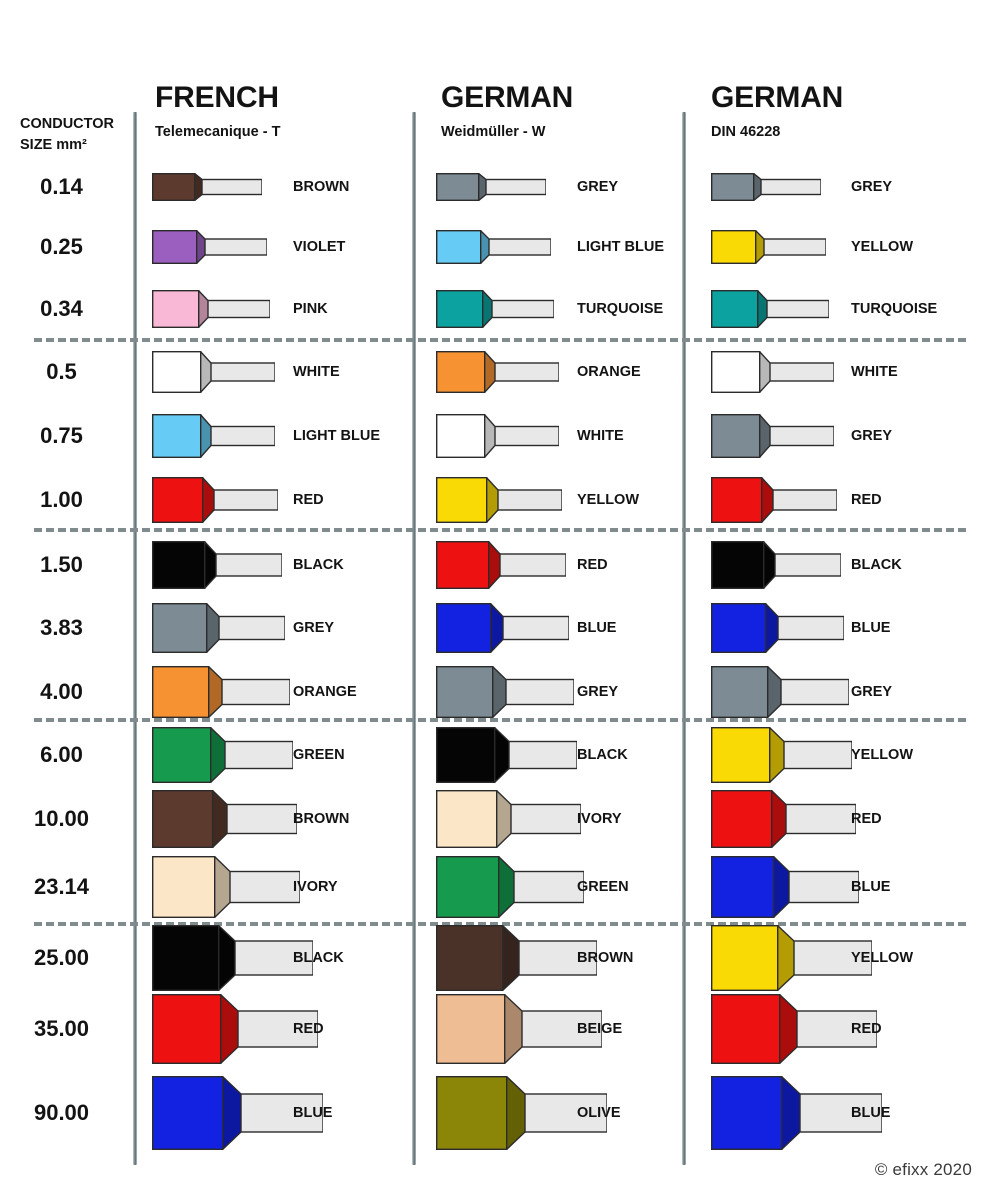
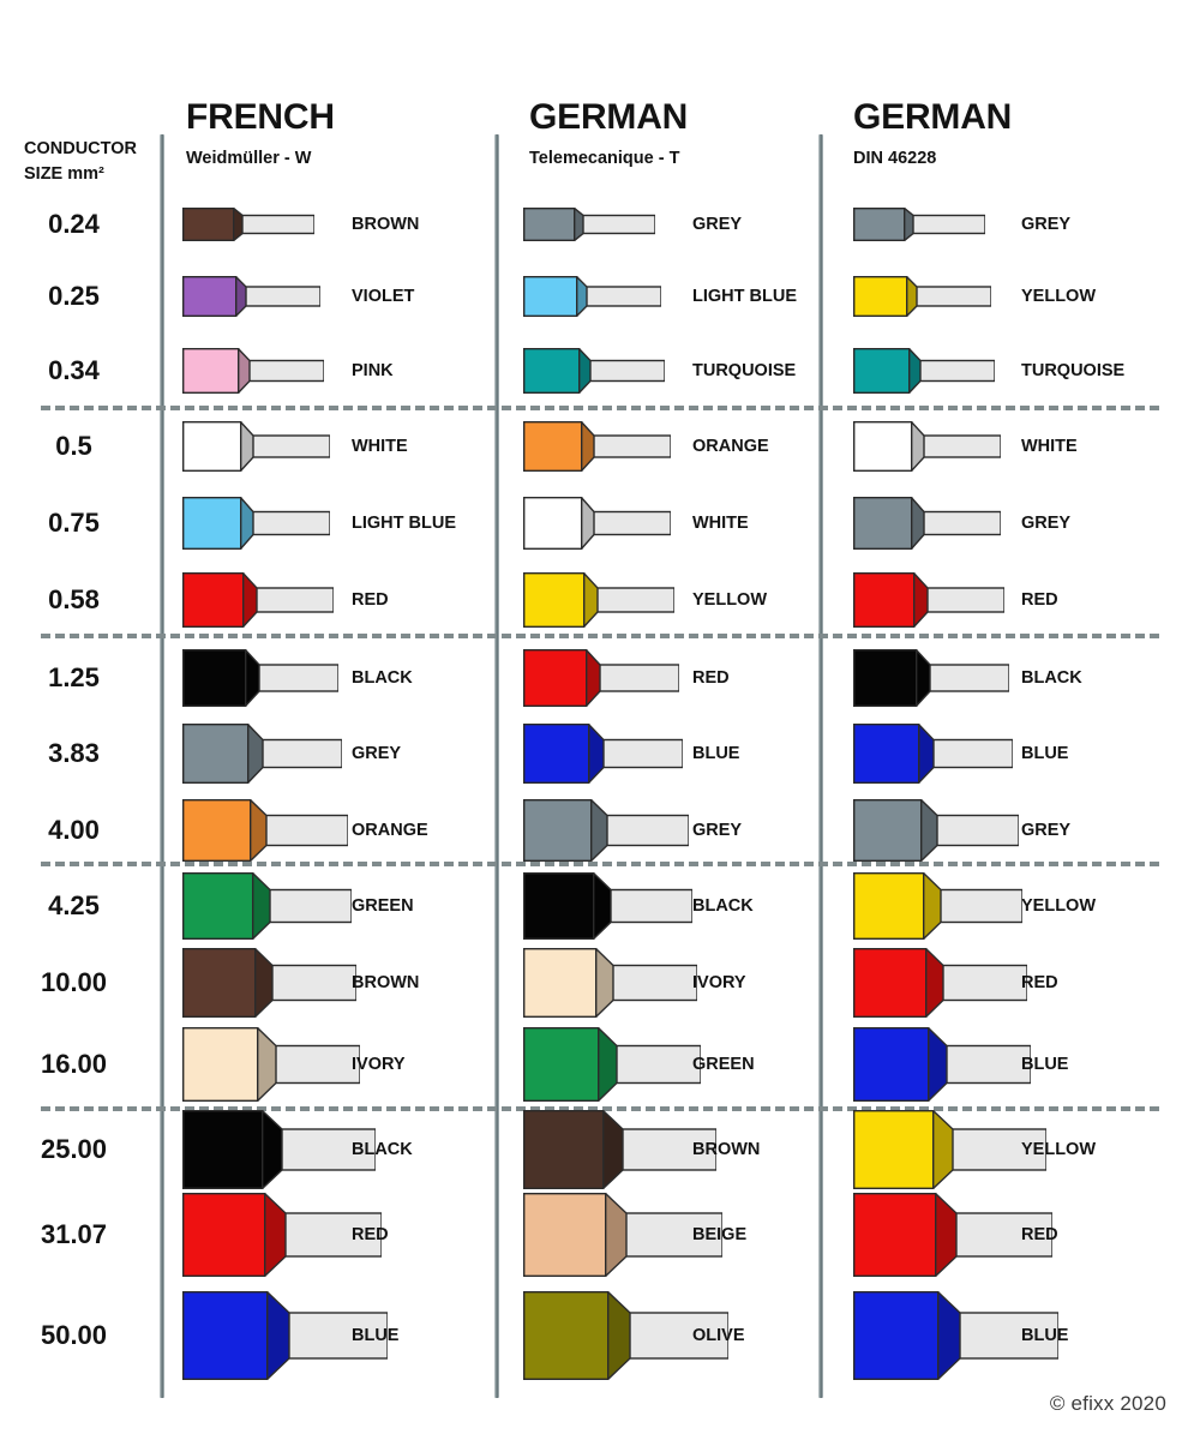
  CONDUCTOR
  SIZE mm²
  FRENCH
- Telemecanique - T
+ Weidmüller - W
  GERMAN
- Weidmüller - W
+ Telemecanique - T
  GERMAN
  DIN 46228
- 0.14
+ 0.24
  BROWN
  GREY
  GREY
  0.25
  VIOLET
  LIGHT BLUE
  YELLOW
  0.34
  PINK
  TURQUOISE
  TURQUOISE
  0.5
  WHITE
  ORANGE
  WHITE
  0.75
  LIGHT BLUE
  WHITE
  GREY
- 1.00
+ 0.58
  RED
  YELLOW
  RED
- 1.50
+ 1.25
  BLACK
  RED
  BLACK
  3.83
  GREY
  BLUE
  BLUE
  4.00
  ORANGE
  GREY
  GREY
- 6.00
+ 4.25
  GREEN
  BLACK
  YELLOW
  10.00
  BROWN
  IVORY
  RED
- 23.14
+ 16.00
  IVORY
  GREEN
  BLUE
  25.00
  BLACK
  BROWN
  YELLOW
- 35.00
+ 31.07
  RED
  BEIGE
  RED
- 90.00
+ 50.00
  BLUE
  OLIVE
  BLUE
  © efixx 2020
